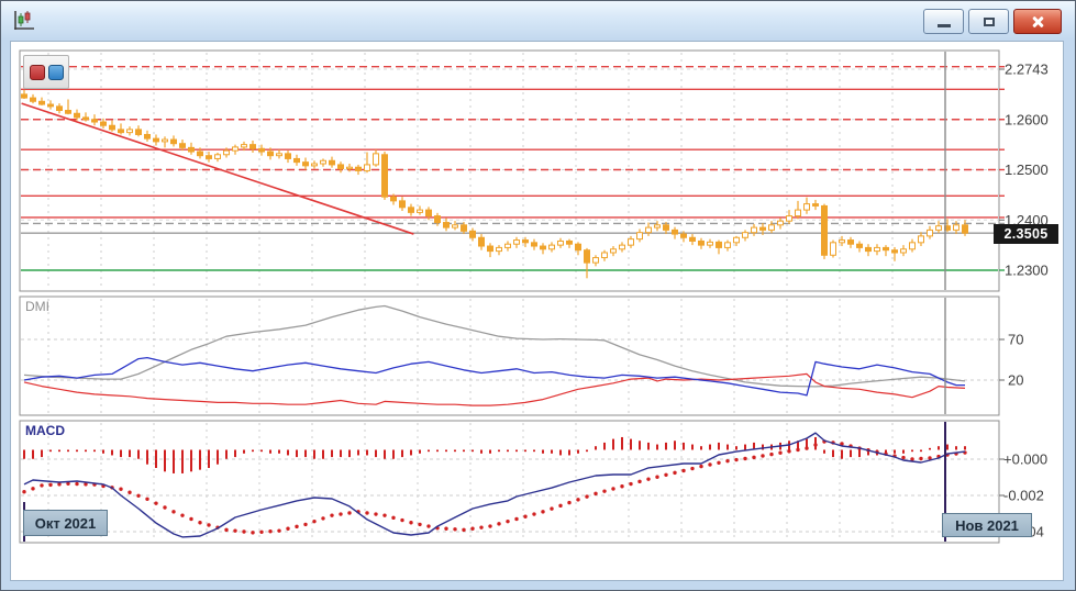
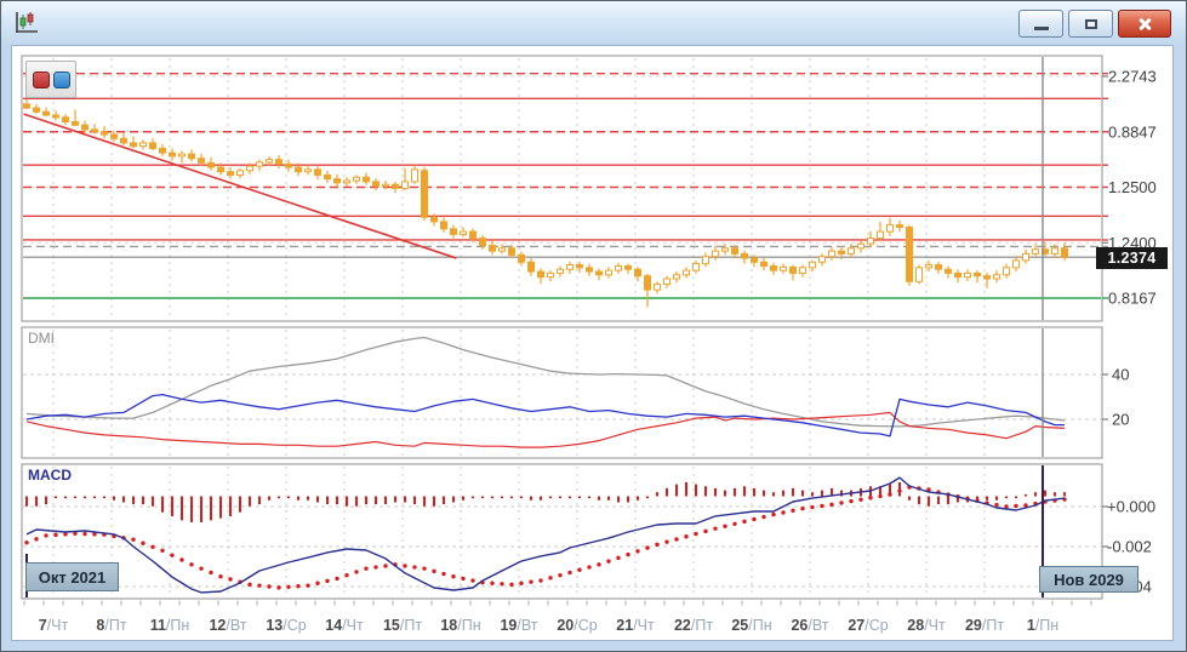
  2.2743
- 1.2600
+ 0.8847
  1.2500
  1.2400
- 1.2300
+ 0.8167
- 70
+ 40
  20
  +0.000
  -0.002
+ 7/Чт
+ 8/Пт
+ 11/Пн
+ 12/Вт
+ 13/Ср
+ 14/Чт
+ 15/Пт
+ 18/Пн
+ 19/Вт
+ 20/Ср
+ 21/Чт
+ 22/Пт
+ 25/Пн
+ 26/Вт
+ 27/Ср
+ 28/Чт
+ 29/Пт
+ 1/Пн
  DMI
  MACD
  Окт 2021
- Нов 2021
+ Нов 2029
- 2.3505
+ 1.2374
